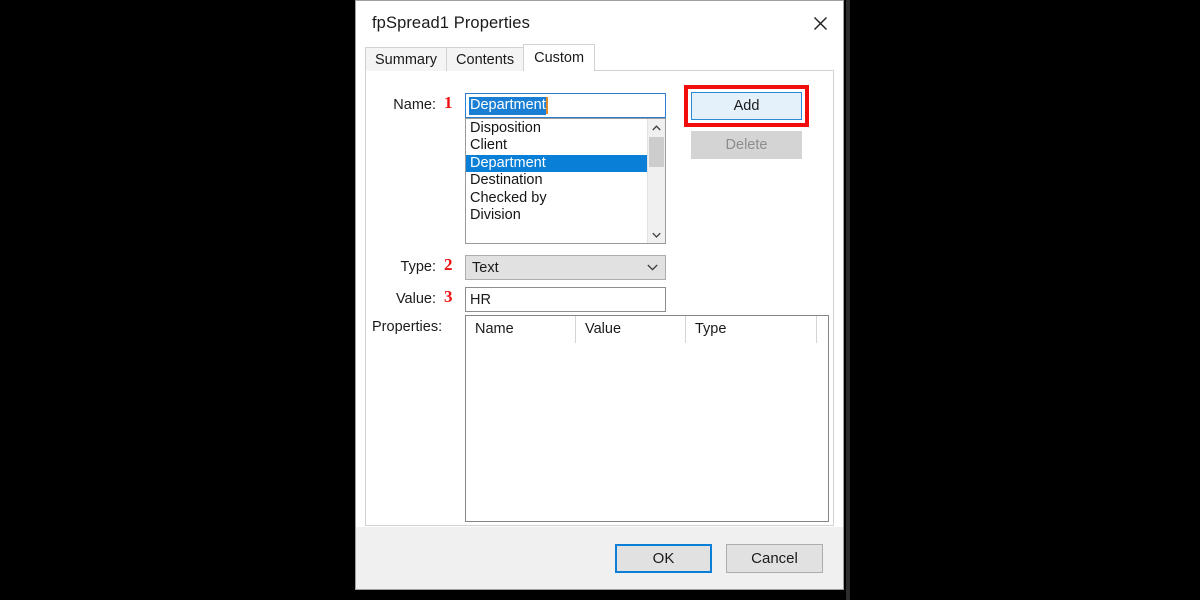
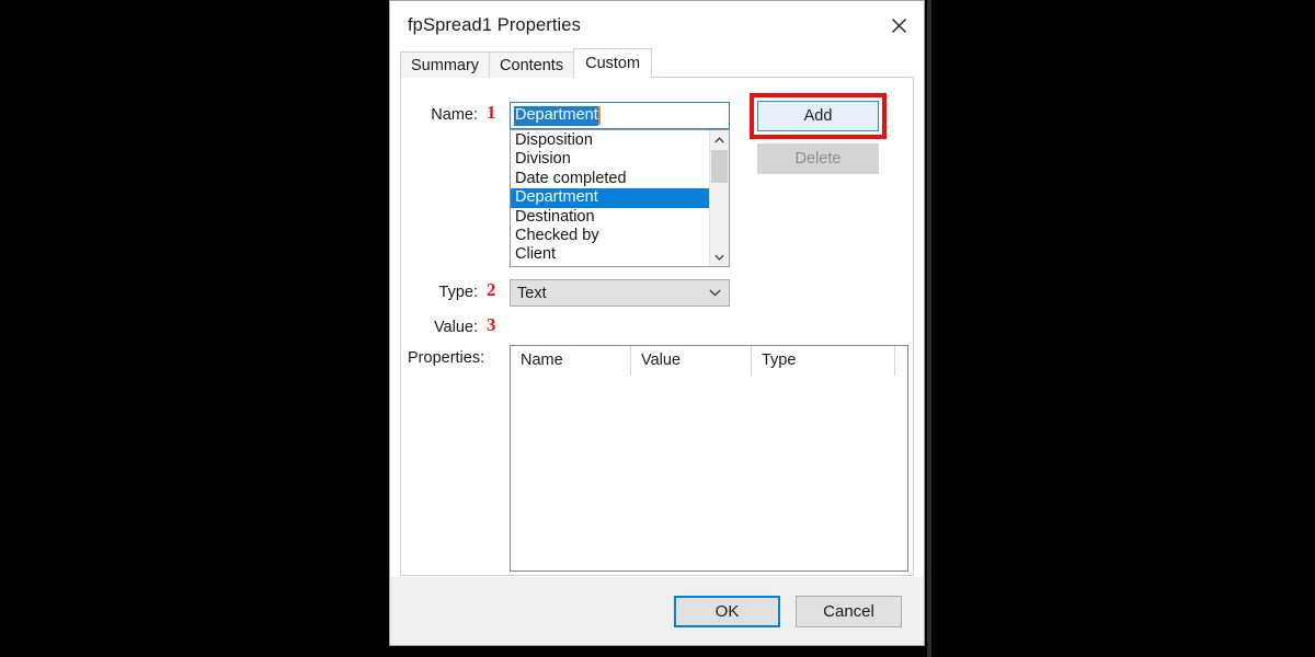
  fpSpread1 Properties
  Summary
  Contents
  Custom
  Name:
  1
  Department
  Disposition
- Client
+ Division
+ Date completed
  Department
  Destination
  Checked by
- Division
+ Client
  Type:
  2
  Text
  Value:
  3
- HR
  Properties:
  Name
  Value
  Type
  Add
  Delete
  OK
  Cancel
